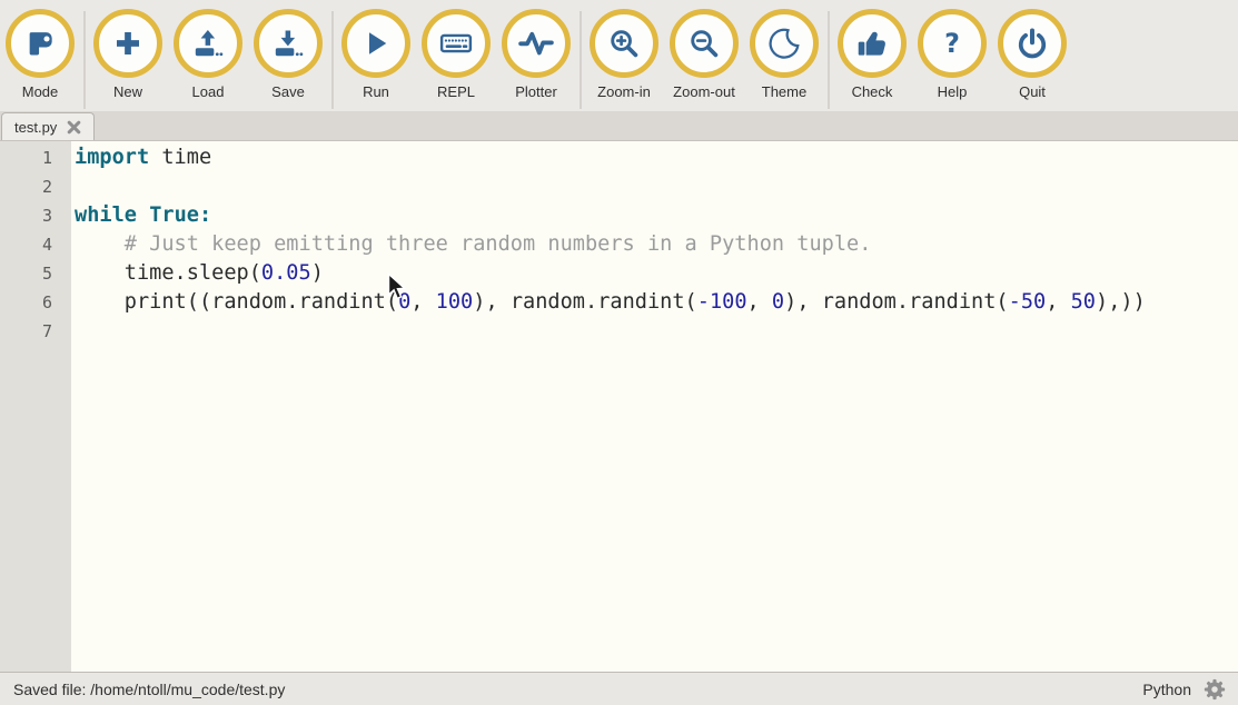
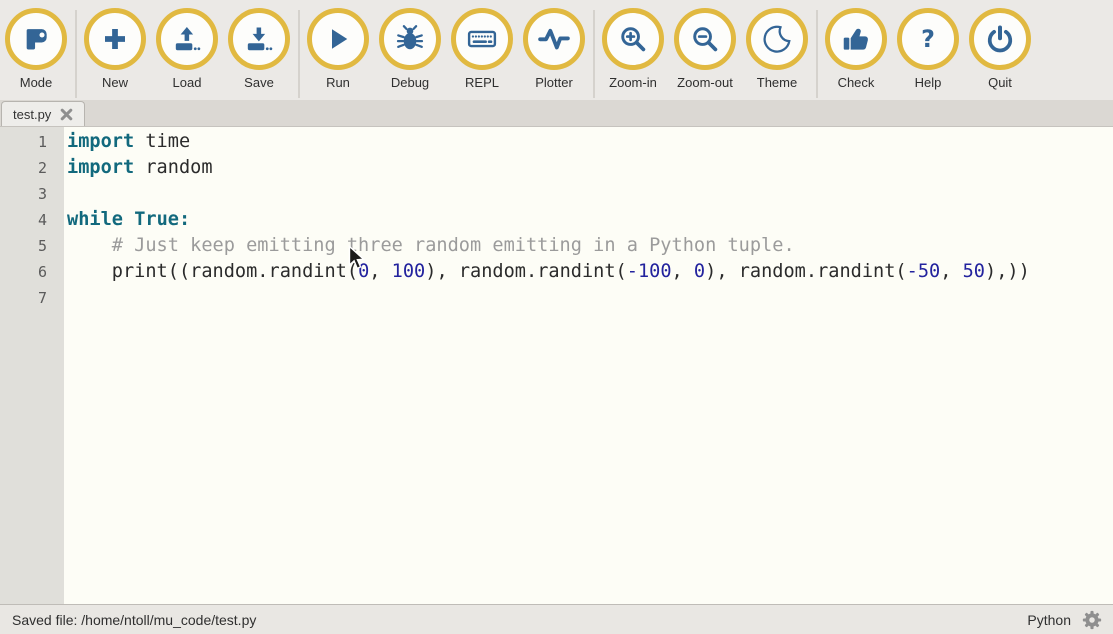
  Mode
  New
  Load
  Save
  Run
+ Debug
  REPL
  Plotter
  Zoom-in
  Zoom-out
  Theme
  Check
  ?
  Help
  Quit
  test.py
  1
  2
  3
  4
  5
  6
  7
  import time
+ import random
  while True:
- # Just keep emitting three random numbers in a Python tuple.
+ # Just keep emitting three random emitting in a Python tuple.
- time.sleep(0.05)
  print((random.randint(0, 100), random.randint(-100, 0), random.randint(-50, 50),))
  Saved file: /home/ntoll/mu_code/test.py
  Python
